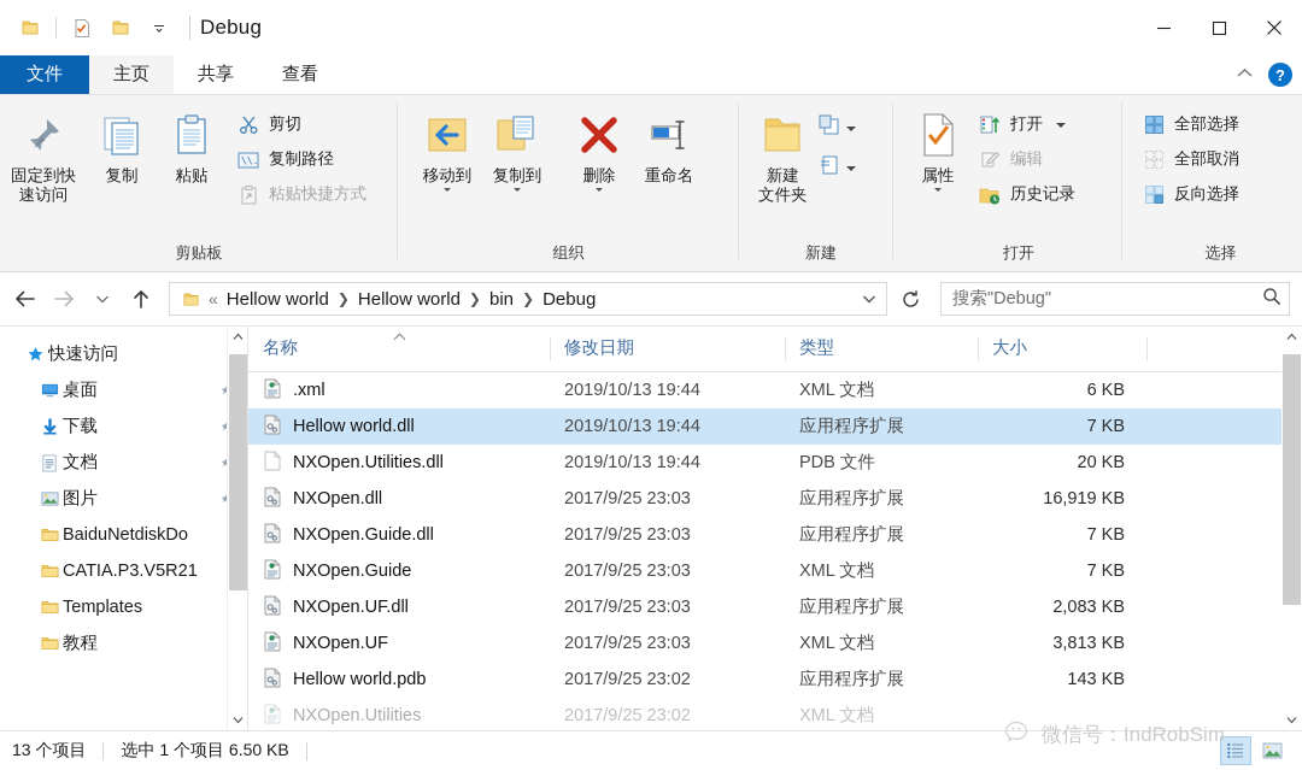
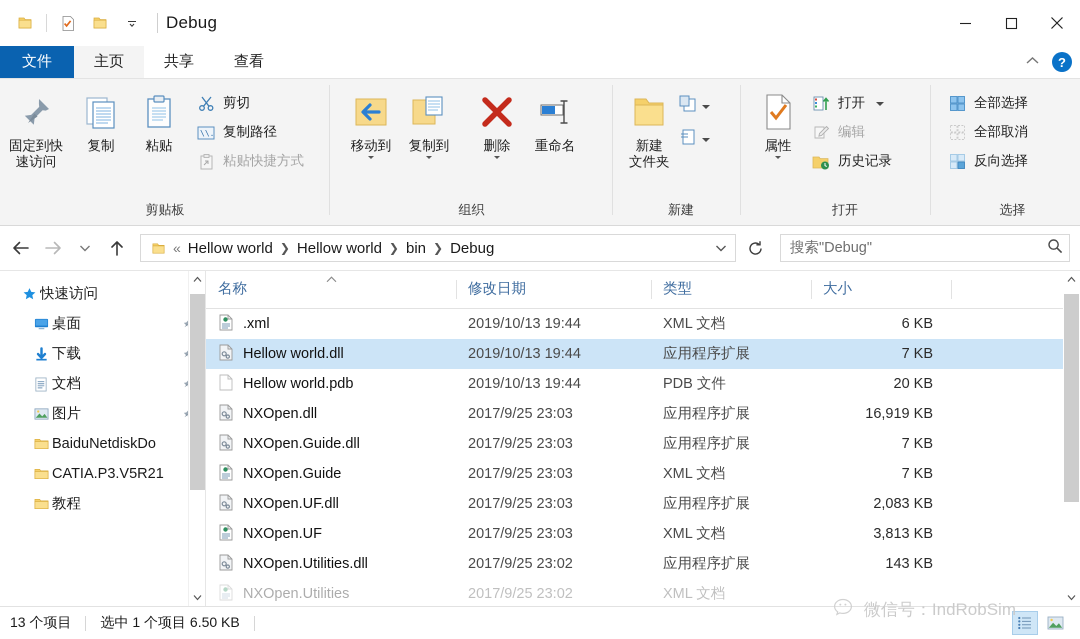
  Debug
  文件
  主页
  共享
  查看
  ?
  固定到快
  速访问
  复制
  粘贴
  剪切
  \\.
  复制路径
  粘贴快捷方式
  剪贴板
  移动到
  复制到
  删除
  重命名
  组织
  新建
  文件夹
  新建
  属性
  打开
  编辑
  历史记录
  打开
  全部选择
  全部取消
  反向选择
  选择
  «
  Hellow world
  ❯
  Hellow world
  ❯
  bin
  ❯
  Debug
  搜索"Debug"
  快速访问
  桌面
  下载
  文档
  图片
  BaiduNetdiskDo
  CATIA.P3.V5R21
- Templates
  教程
  名称
  修改日期
  类型
  大小
  .xml
  2019/10/13 19:44
  XML 文档
  6 KB
  Hellow world.dll
  2019/10/13 19:44
  应用程序扩展
  7 KB
- NXOpen.Utilities.dll
+ Hellow world.pdb
  2019/10/13 19:44
  PDB 文件
  20 KB
  NXOpen.dll
  2017/9/25 23:03
  应用程序扩展
  16,919 KB
  NXOpen.Guide.dll
  2017/9/25 23:03
  应用程序扩展
  7 KB
  NXOpen.Guide
  2017/9/25 23:03
  XML 文档
  7 KB
  NXOpen.UF.dll
  2017/9/25 23:03
  应用程序扩展
  2,083 KB
  NXOpen.UF
  2017/9/25 23:03
  XML 文档
  3,813 KB
- Hellow world.pdb
+ NXOpen.Utilities.dll
  2017/9/25 23:02
  应用程序扩展
  143 KB
  NXOpen.Utilities
  2017/9/25 23:02
  XML 文档
  13 个项目
  选中 1 个项目 6.50 KB
  微信号：IndRobSim
